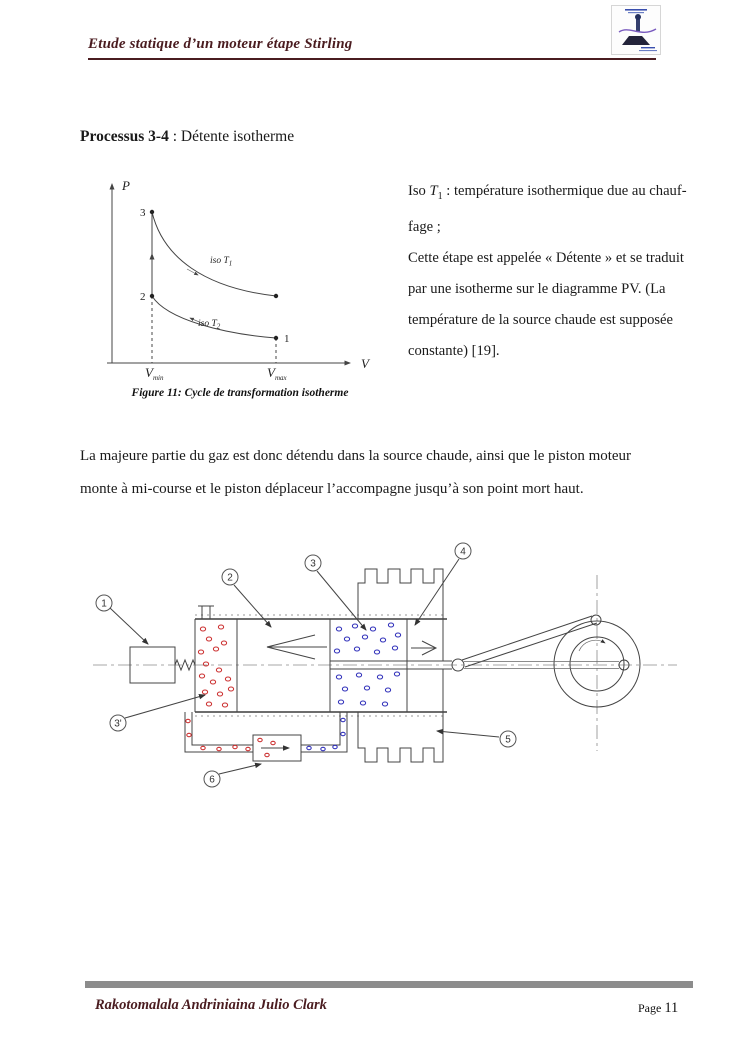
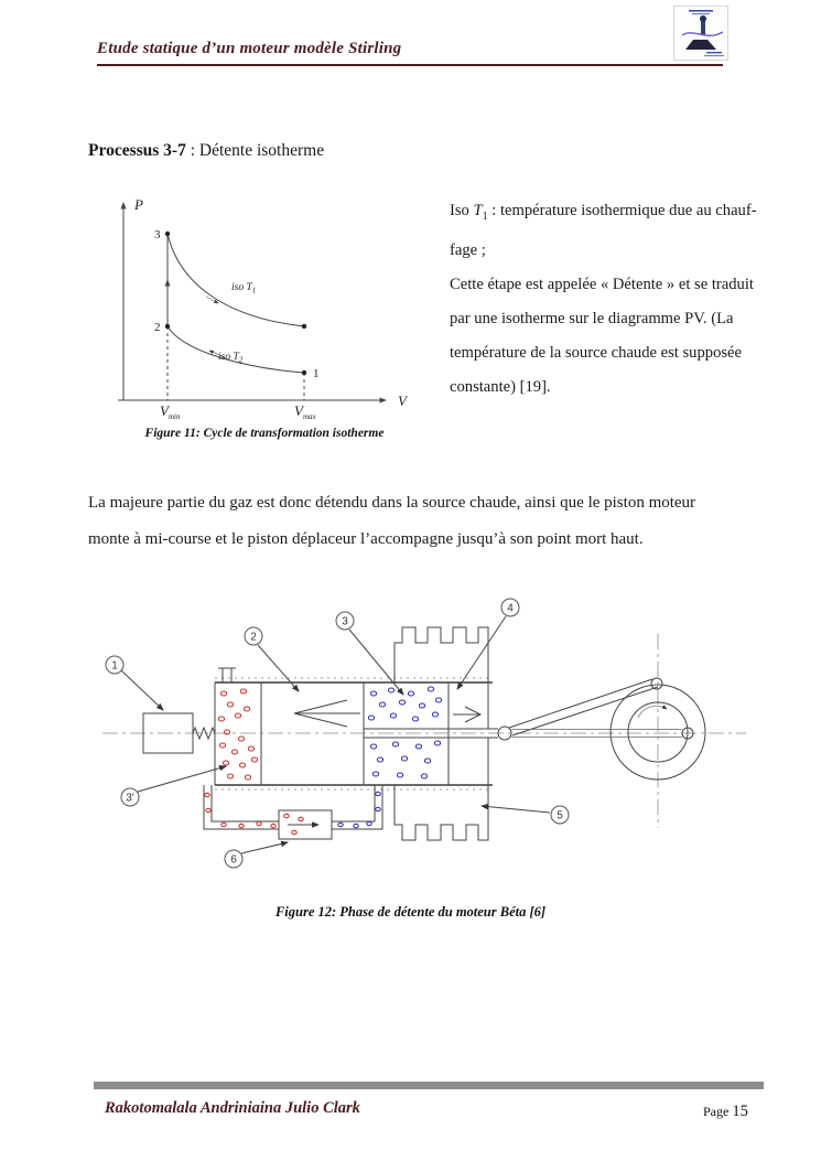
- Etude statique d’un moteur étape Stirling
+ Etude statique d’un moteur modèle Stirling
- Processus 3-4 : Détente isotherme
+ Processus 3-7 : Détente isotherme
  P
  V
  3
  2
  1
  iso T1
  iso T2
  Vmin
  Vmax
  Figure 11: Cycle de transformation isotherme
  Iso T1 : température isothermique due au chauf-
  fage ;
  Cette étape est appelée « Détente » et se traduit
  par une isotherme sur le diagramme PV. (La
  température de la source chaude est supposée
  constante) [19].
  La majeure partie du gaz est donc détendu dans la source chaude, ainsi que le piston moteur
  monte à mi-course et le piston déplaceur l’accompagne jusqu’à son point mort haut.
  1
  2
  3
  3'
  4
  5
  6
+ Figure 12: Phase de détente du moteur Béta [6]
  Rakotomalala Andriniaina Julio Clark
- Page 11
+ Page 15
